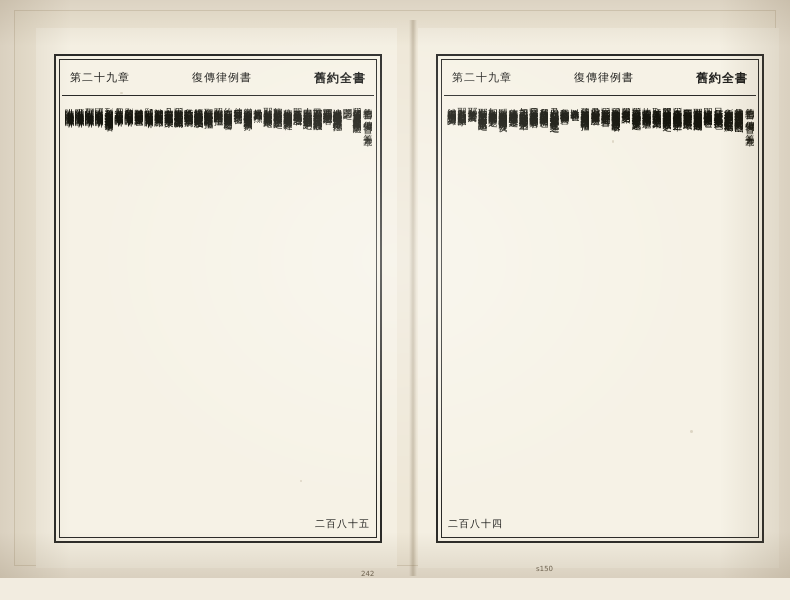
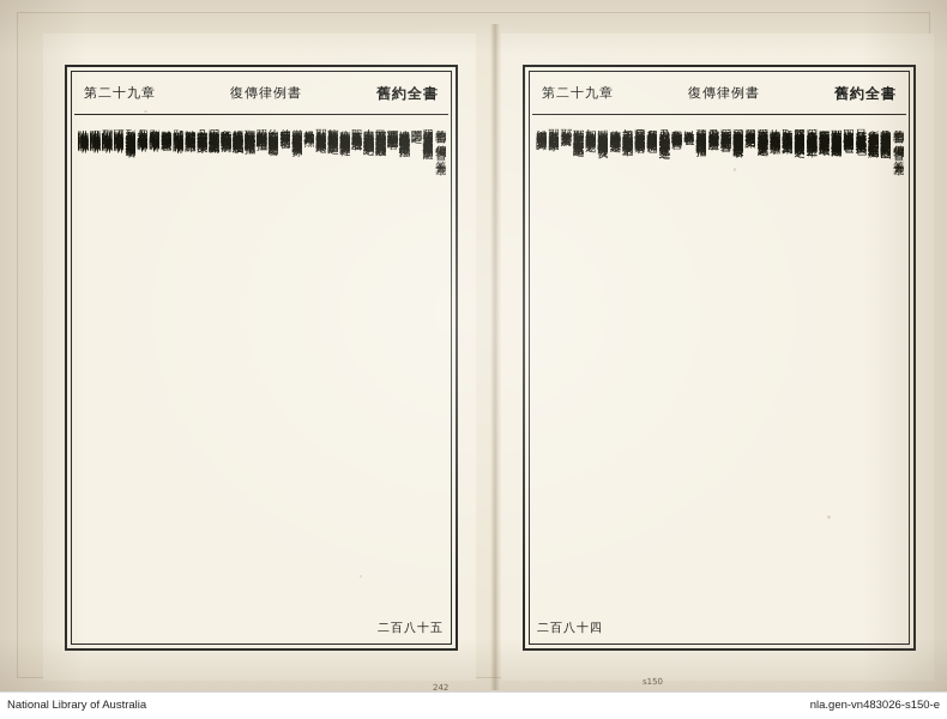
+ National Library of Australia
+ nla.gen-vn483026-s150-e
